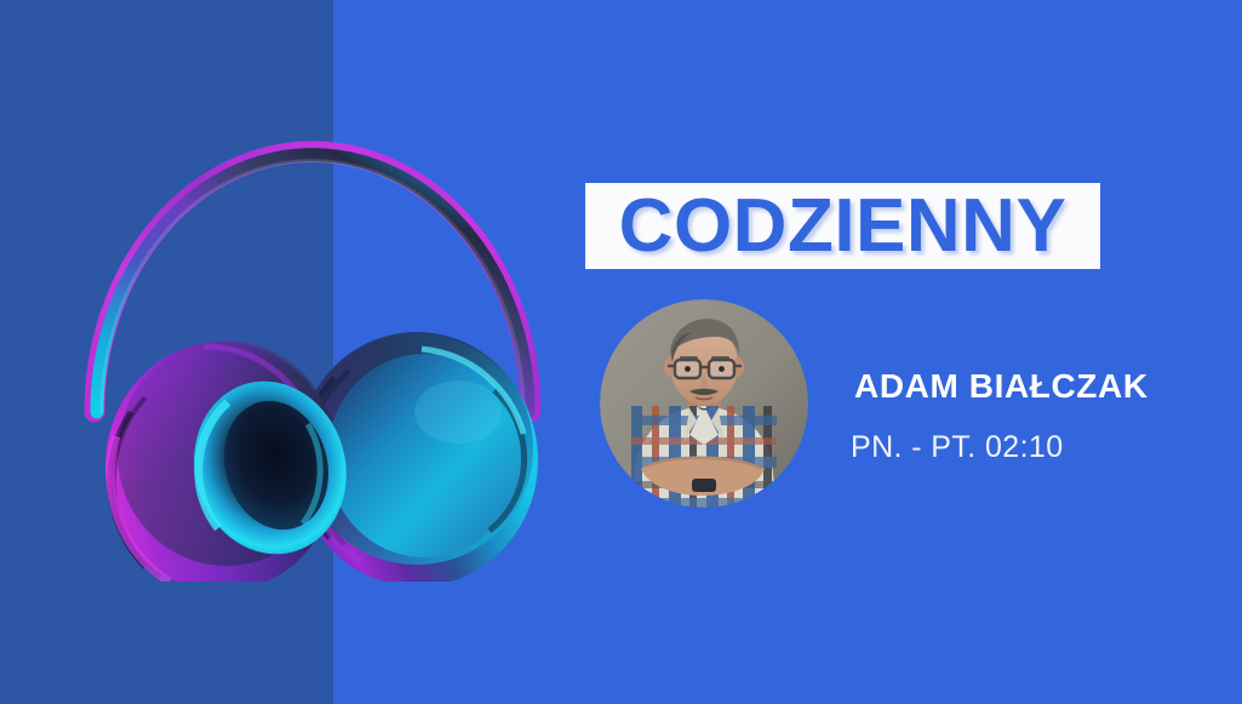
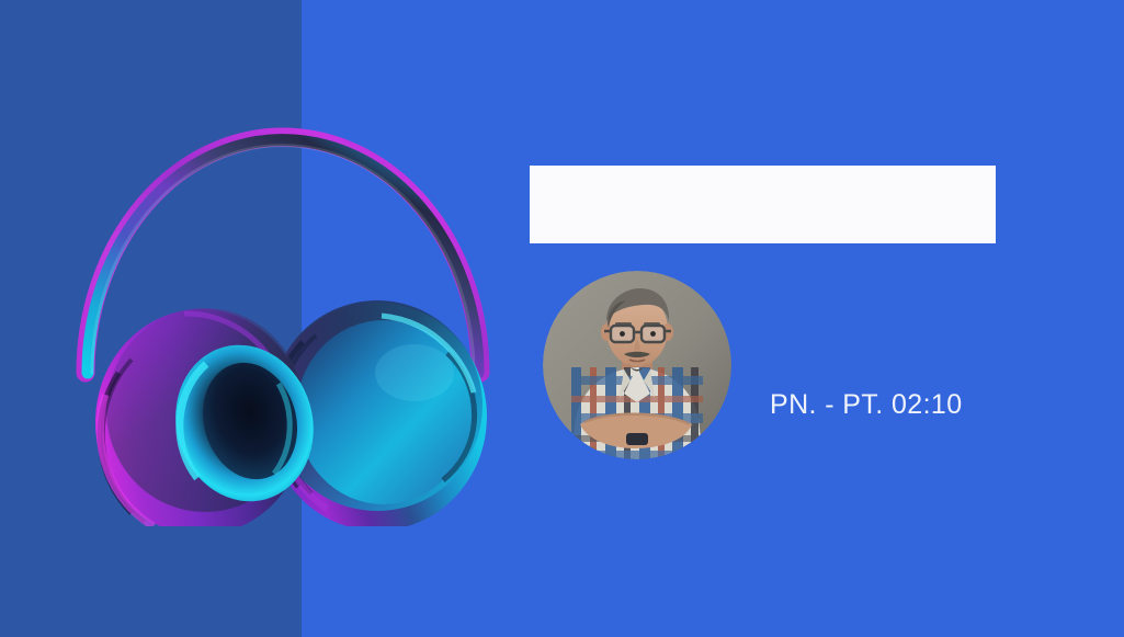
- CODZIENNY
- ADAM BIAŁCZAK
  PN. - PT. 02:10
